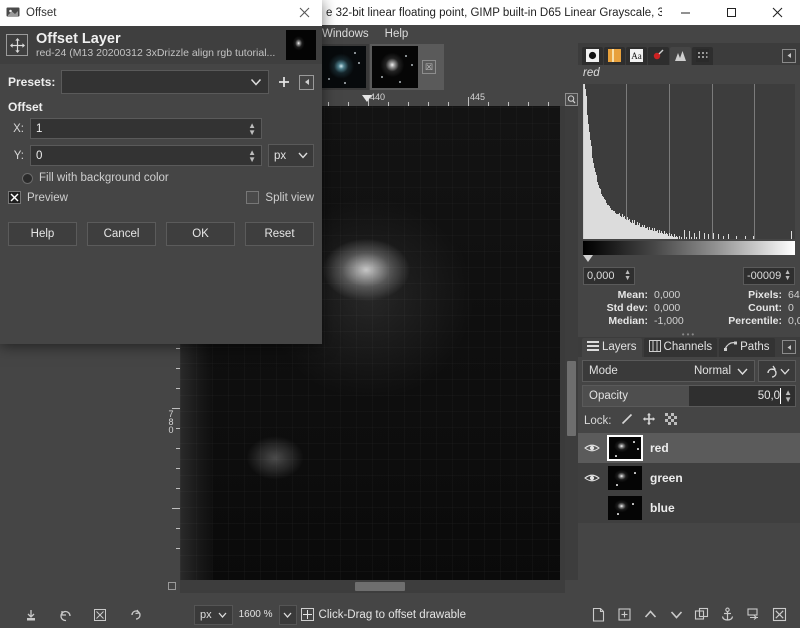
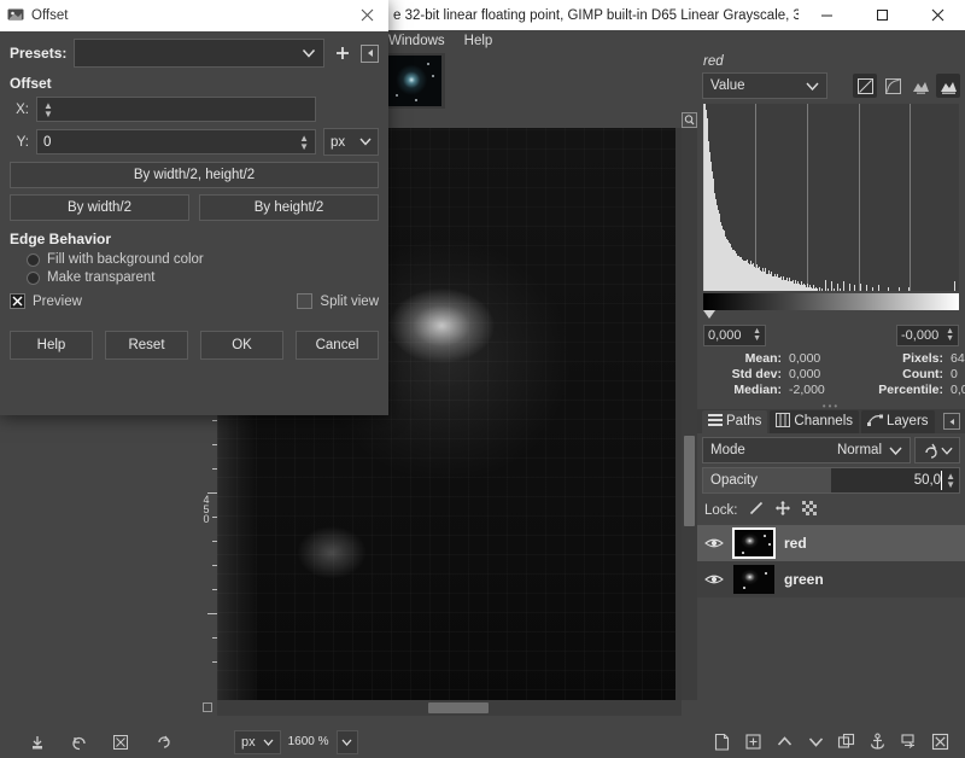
  e 32-bit linear floating point, GIMP built-in D65 Linear Grayscale, 3
  Windows
  Help
- ☒
- 440
- 445
- 780
+ 450
  px
  1600 %
- Click-Drag to offset drawable
- Aa
  red
+ Value
  0,000
- -00009
+ -0,000
  Mean:
  0,000
  Pixels:
  Std dev:
  0,000
  Count:
  0
  Median:
- -1,000
+ -2,000
  Percentile:
  •••
- Layers
+ Paths
  Channels
- Paths
+ Layers
  Mode
  Normal
  Opacity
  50,0
  ▲
  ▼
  Lock:
  red
  green
- blue
  Offset
- Offset Layer
- red-24 (M13 20200312 3xDrizzle align rgb tutorial...
  Presets:
  Offset
  X:
- 1
  ▲
  ▼
  Y:
  0
  ▲
  ▼
  px
+ By width/2, height/2
+ By width/2
+ By height/2
+ Edge Behavior
  Fill with background color
+ Make transparent
  Preview
  Split view
  Help
- Cancel
+ Reset
  OK
- Reset
+ Cancel
